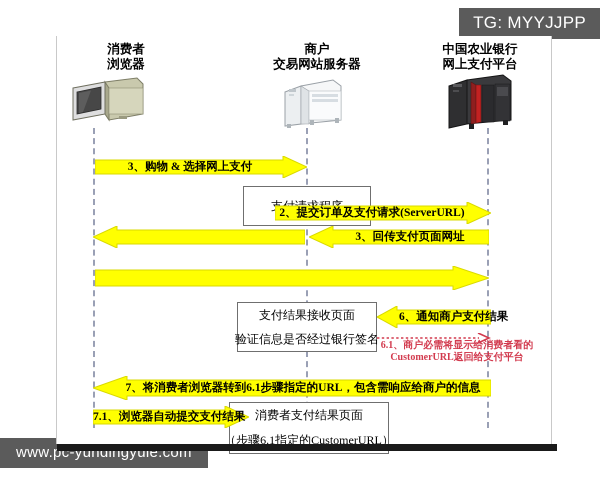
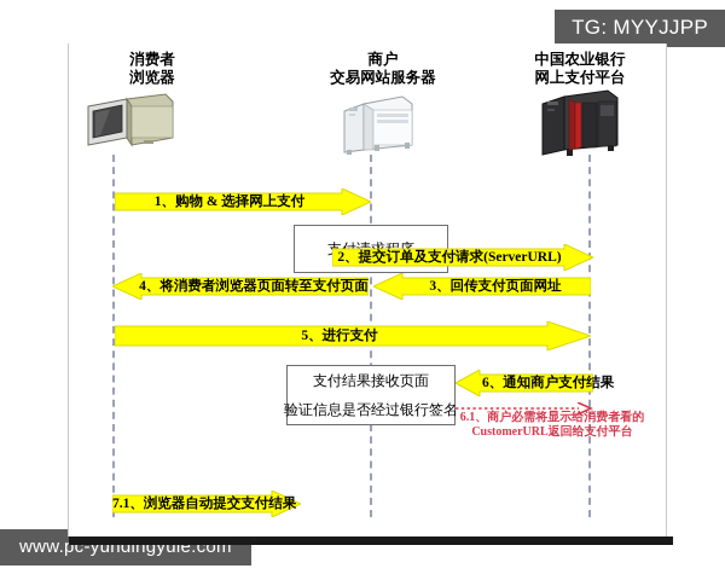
  TG: MYYJJPP
  www.pc-yundingyule.com
  消费者
  浏览器
  商户
  交易网站服务器
  中国农业银行
  网上支付平台
- 3、购物 & 选择网上支付
+ 1、购物 & 选择网上支付
  2、提交订单及支付请求(ServerURL)
  3、回传支付页面网址
+ 4、将消费者浏览器页面转至支付页面
+ 5、进行支付
  支付结果接收页面
  验证信息是否经过银行签名
  6、通知商户支付结果
  6.1、商户必需将显示给消费者看的
  CustomerURL返回给支付平台
- 7、将消费者浏览器转到6.1步骤指定的URL，包含需响应给商户的信息
- 消费者支付结果页面
- （步骤6.1指定的CustomerURL）
  7.1、浏览器自动提交支付结果
